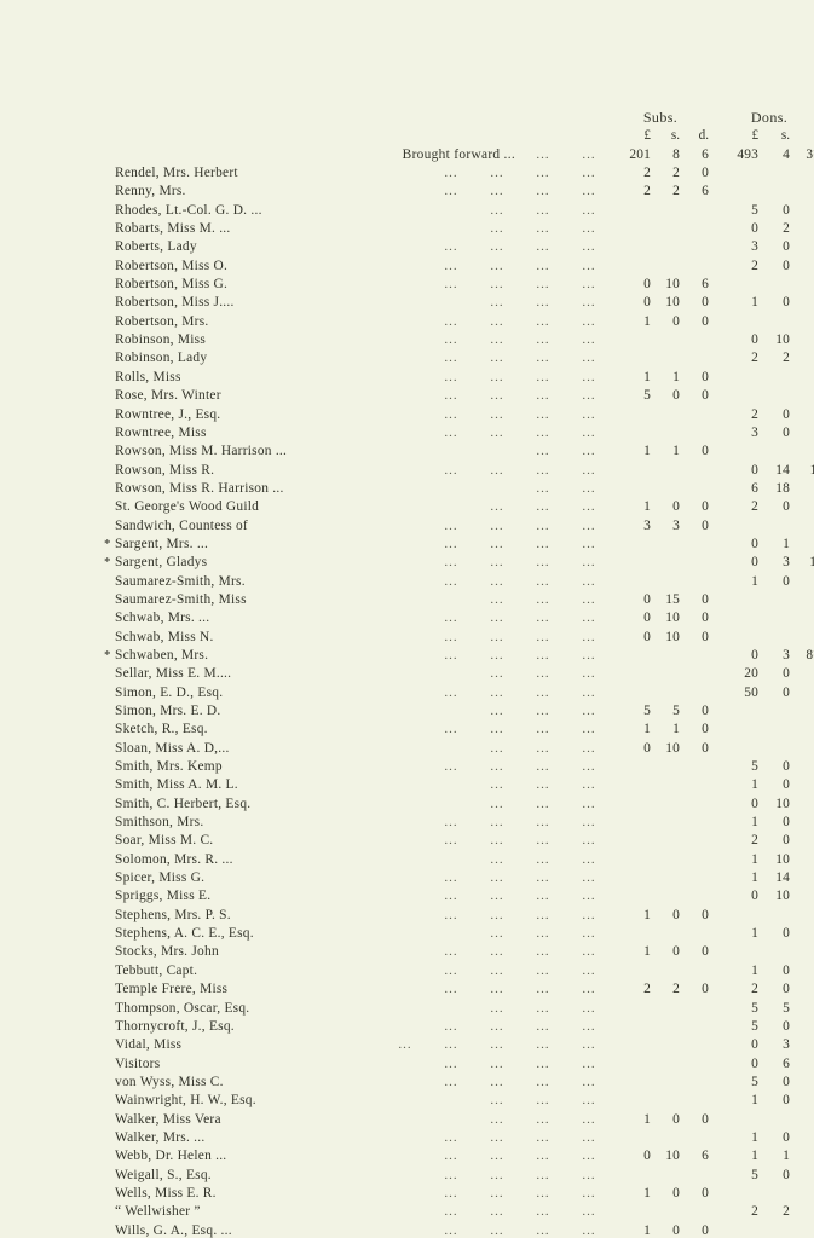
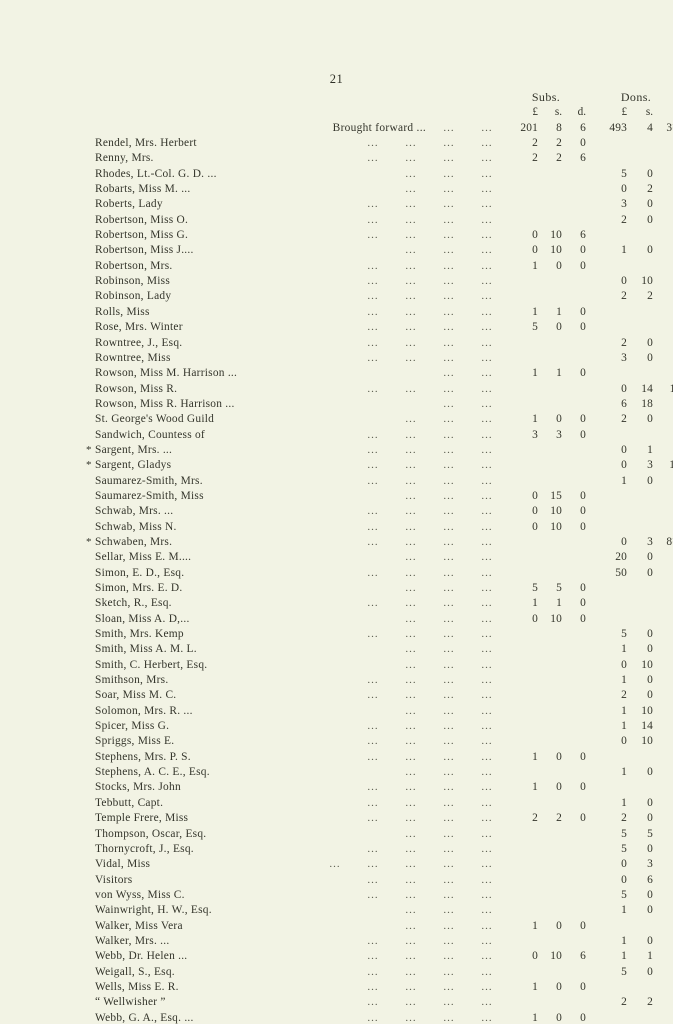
+ 21
  	Subs.		Dons.
  	£	s.	d.		£	s.
  	Brought forward ...	...	...	201	8	6		493	4	3
  	Rendel, Mrs. Herbert		...	...	...	...	2	2	0
  	Renny, Mrs.		...	...	...	...	2	2	6
  	Rhodes, Lt.-Col. G. D. ...			...	...	...					5	0
  	Robarts, Miss M. ...			...	...	...					0	2
  	Roberts, Lady		...	...	...	...					3	0
  	Robertson, Miss O.		...	...	...	...					2	0
  	Robertson, Miss G.		...	...	...	...	0	10	6
  	Robertson, Miss J....			...	...	...	0	10	0		1	0
  	Robertson, Mrs.		...	...	...	...	1	0	0
  	Robinson, Miss		...	...	...	...					0	10
  	Robinson, Lady		...	...	...	...					2	2
  	Rolls, Miss		...	...	...	...	1	1	0
  	Rose, Mrs. Winter		...	...	...	...	5	0	0
  	Rowntree, J., Esq.		...	...	...	...					2	0
  	Rowntree, Miss		...	...	...	...					3	0
  	Rowson, Miss M. Harrison ...				...	...	1	1	0
  	Rowson, Miss R.		...	...	...	...					0	14	1
  	Rowson, Miss R. Harrison ...				...	...					6	18
  	St. George's Wood Guild			...	...	...	1	0	0		2	0
  	Sandwich, Countess of		...	...	...	...	3	3	0
  *	Sargent, Mrs. ...		...	...	...	...					0	1
  *	Sargent, Gladys		...	...	...	...					0	3	1
  	Saumarez-Smith, Mrs.		...	...	...	...					1	0
  	Saumarez-Smith, Miss			...	...	...	0	15	0
  	Schwab, Mrs. ...		...	...	...	...	0	10	0
  	Schwab, Miss N.		...	...	...	...	0	10	0
  *	Schwaben, Mrs.		...	...	...	...					0	3	8
  	Sellar, Miss E. M....			...	...	...					20	0
  	Simon, E. D., Esq.		...	...	...	...					50	0
  	Simon, Mrs. E. D.			...	...	...	5	5	0
  	Sketch, R., Esq.		...	...	...	...	1	1	0
  	Sloan, Miss A. D,...			...	...	...	0	10	0
  	Smith, Mrs. Kemp		...	...	...	...					5	0
  	Smith, Miss A. M. L.			...	...	...					1	0
  	Smith, C. Herbert, Esq.			...	...	...					0	10
  	Smithson, Mrs.		...	...	...	...					1	0
  	Soar, Miss M. C.		...	...	...	...					2	0
  	Solomon, Mrs. R. ...			...	...	...					1	10
  	Spicer, Miss G.		...	...	...	...					1	14
  	Spriggs, Miss E.		...	...	...	...					0	10
  	Stephens, Mrs. P. S.		...	...	...	...	1	0	0
  	Stephens, A. C. E., Esq.			...	...	...					1	0
  	Stocks, Mrs. John		...	...	...	...	1	0	0
  	Tebbutt, Capt.		...	...	...	...					1	0
  	Temple Frere, Miss		...	...	...	...	2	2	0		2	0
  	Thompson, Oscar, Esq.			...	...	...					5	5
  	Thornycroft, J., Esq.		...	...	...	...					5	0
  	Vidal, Miss	...	...	...	...	...					0	3
  	Visitors		...	...	...	...					0	6
  	von Wyss, Miss C.		...	...	...	...					5	0
  	Wainwright, H. W., Esq.			...	...	...					1	0
  	Walker, Miss Vera			...	...	...	1	0	0
  	Walker, Mrs. ...		...	...	...	...					1	0
  	Webb, Dr. Helen ...		...	...	...	...	0	10	6		1	1
  	Weigall, S., Esq.		...	...	...	...					5	0
  	Wells, Miss E. R.		...	...	...	...	1	0	0
  	“ Wellwisher ”		...	...	...	...					2	2
- 	Wills, G. A., Esq. ...		...	...	...	...	1	0	0
+ 	Webb, G. A., Esq. ...		...	...	...	...	1	0	0
